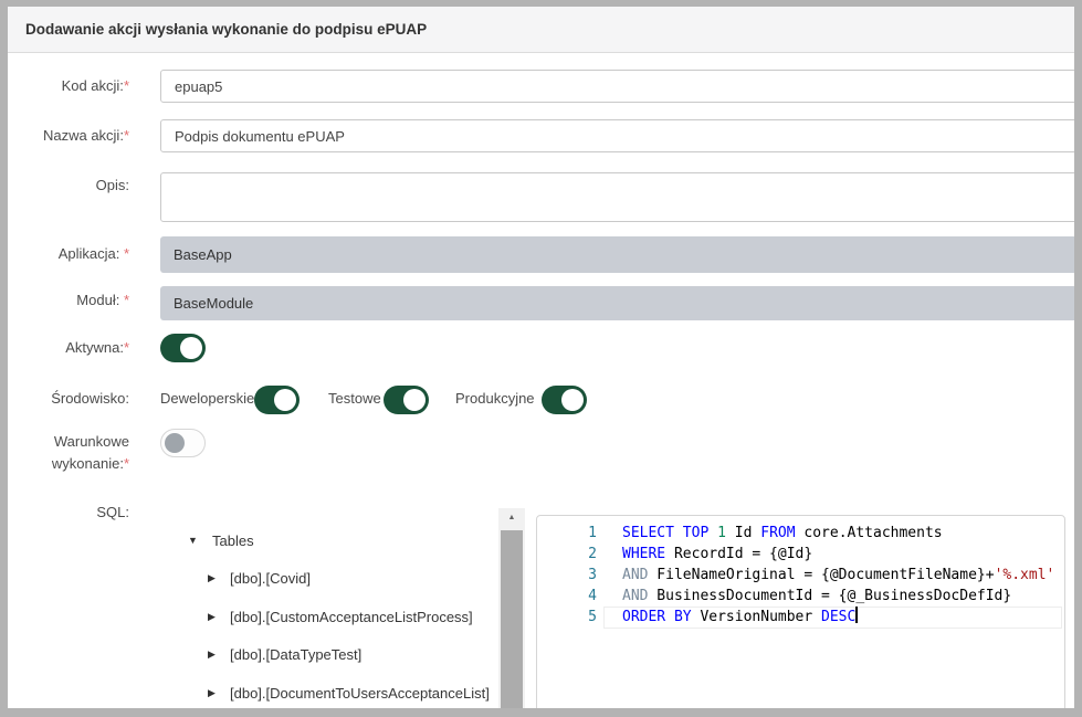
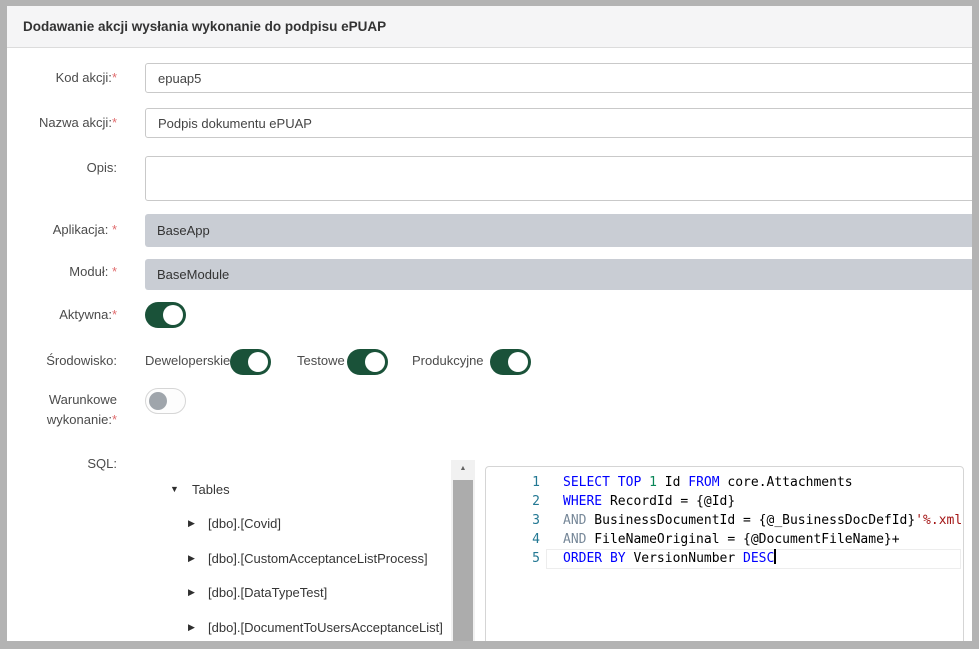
  Dodawanie akcji wysłania wykonanie do podpisu ePUAP
  Kod akcji:*
  epuap5
  Nazwa akcji:*
  Podpis dokumentu ePUAP
  Opis:
  Aplikacja: *
  BaseApp
  Moduł: *
  BaseModule
  Aktywna:*
  Środowisko:
  Deweloperskie
  Testowe
  Produkcyjne
  Warunkowe
  wykonanie:*
  SQL:
  ▼
  Tables
  ▶
  [dbo].[Covid]
  ▶
  [dbo].[CustomAcceptanceListProcess]
  ▶
  [dbo].[DataTypeTest]
  ▶
  [dbo].[DocumentToUsersAcceptanceList]
  1
  SELECT TOP 1 Id FROM core.Attachments
  2
  WHERE RecordId = {@Id}
  3
- AND FileNameOriginal = {@DocumentFileName}+'%.xml'
+ AND BusinessDocumentId = {@_BusinessDocDefId}'%.xml
  4
- AND BusinessDocumentId = {@_BusinessDocDefId}
+ AND FileNameOriginal = {@DocumentFileName}+
  5
  ORDER BY VersionNumber DESC
